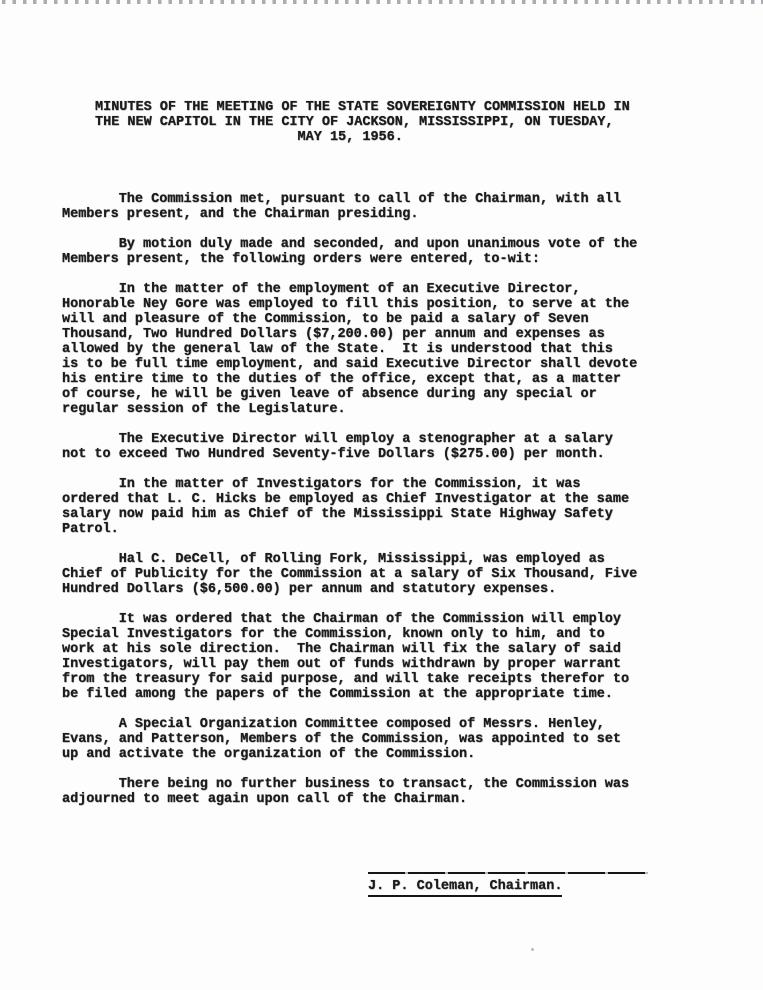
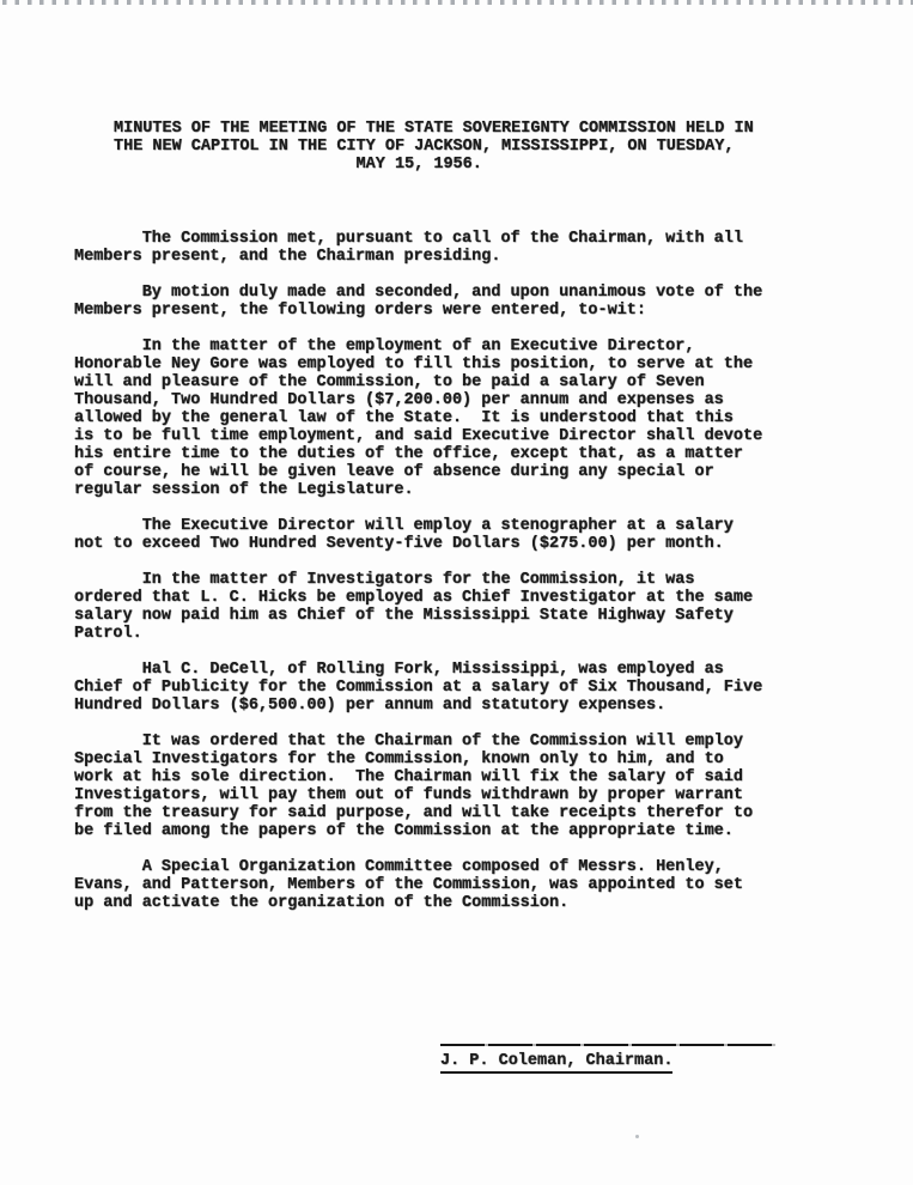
  MINUTES OF THE MEETING OF THE STATE SOVEREIGNTY COMMISSION HELD IN
  THE NEW CAPITOL IN THE CITY OF JACKSON, MISSISSIPPI, ON TUESDAY,
  MAY 15, 1956.
  The Commission met, pursuant to call of the Chairman, with all
  Members present, and the Chairman presiding.
  By motion duly made and seconded, and upon unanimous vote of the
  Members present, the following orders were entered, to-wit:
  In the matter of the employment of an Executive Director,
  Honorable Ney Gore was employed to fill this position, to serve at the
  will and pleasure of the Commission, to be paid a salary of Seven
  Thousand, Two Hundred Dollars ($7,200.00) per annum and expenses as
  allowed by the general law of the State. It is understood that this
  is to be full time employment, and said Executive Director shall devote
  his entire time to the duties of the office, except that, as a matter
  of course, he will be given leave of absence during any special or
  regular session of the Legislature.
  The Executive Director will employ a stenographer at a salary
  not to exceed Two Hundred Seventy-five Dollars ($275.00) per month.
  In the matter of Investigators for the Commission, it was
  ordered that L. C. Hicks be employed as Chief Investigator at the same
  salary now paid him as Chief of the Mississippi State Highway Safety
  Patrol.
  Hal C. DeCell, of Rolling Fork, Mississippi, was employed as
  Chief of Publicity for the Commission at a salary of Six Thousand, Five
  Hundred Dollars ($6,500.00) per annum and statutory expenses.
  It was ordered that the Chairman of the Commission will employ
  Special Investigators for the Commission, known only to him, and to
  work at his sole direction. The Chairman will fix the salary of said
  Investigators, will pay them out of funds withdrawn by proper warrant
  from the treasury for said purpose, and will take receipts therefor to
  be filed among the papers of the Commission at the appropriate time.
  A Special Organization Committee composed of Messrs. Henley,
  Evans, and Patterson, Members of the Commission, was appointed to set
  up and activate the organization of the Commission.
- There being no further business to transact, the Commission was
- adjourned to meet again upon call of the Chairman.
  J. P. Coleman, Chairman.
